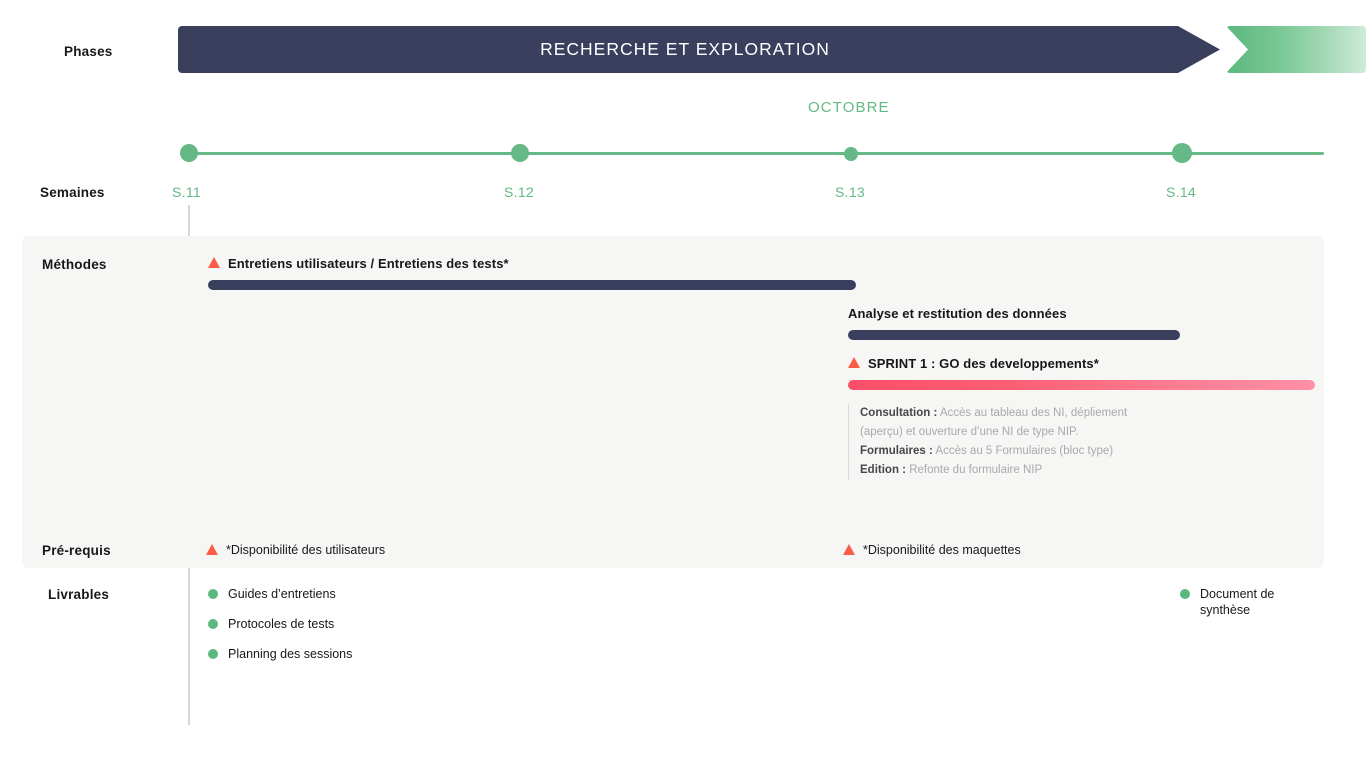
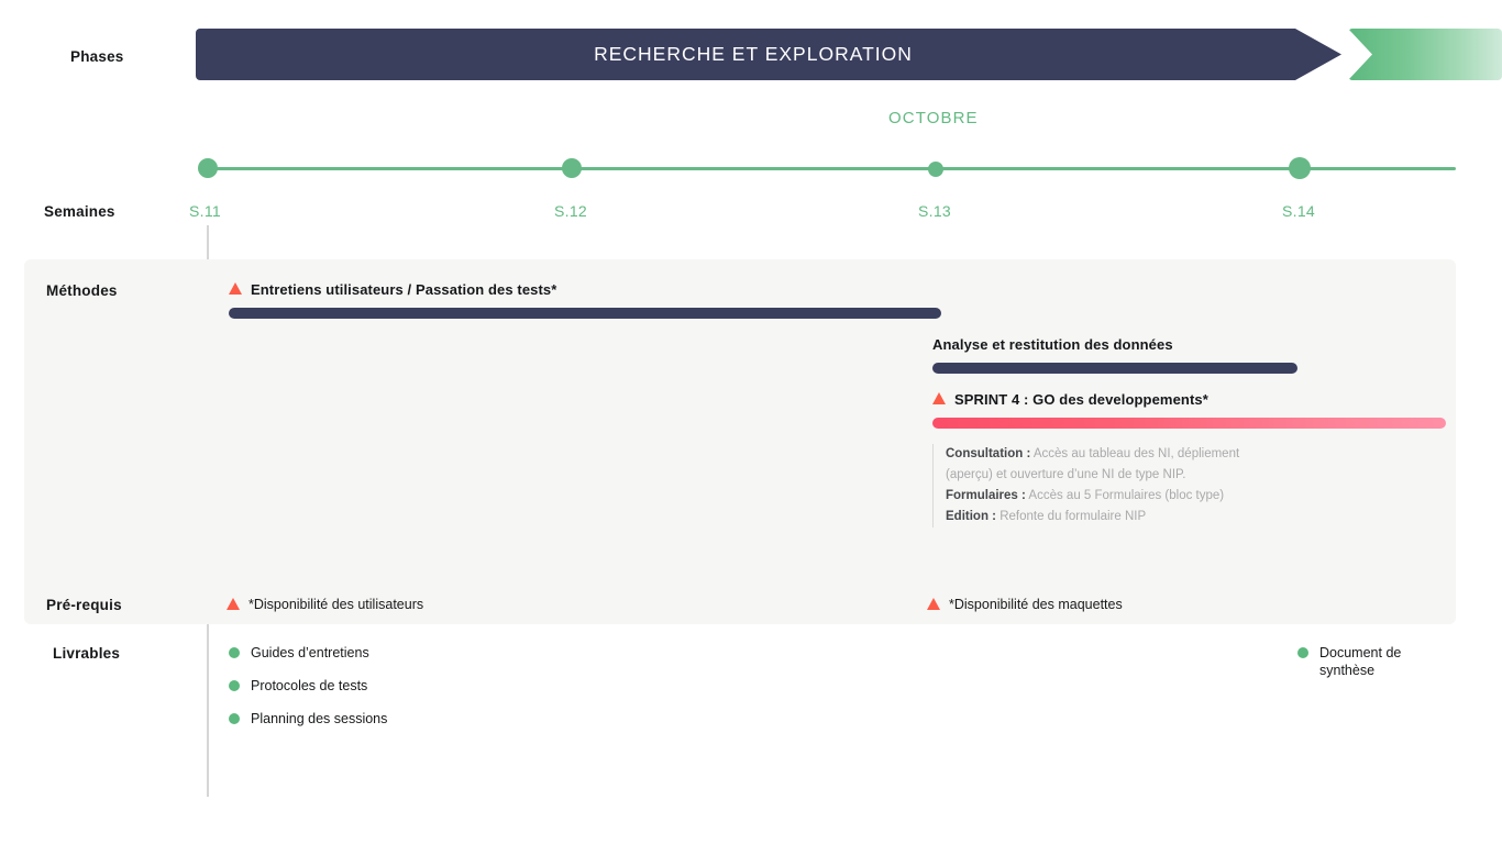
  Phases
  RECHERCHE ET EXPLORATION
  OCTOBRE
  Semaines
  S.11
  S.12
  S.13
  S.14
  Méthodes
- Entretiens utilisateurs / Entretiens des tests*
+ Entretiens utilisateurs / Passation des tests*
  Analyse et restitution des données
- SPRINT 1 : GO des developpements*
+ SPRINT 4 : GO des developpements*
  Consultation : Accès au tableau des NI, dépliement (aperçu) et ouverture d’une NI de type NIP.
  Formulaires : Accès au 5 Formulaires (bloc type)
  Edition : Refonte du formulaire NIP
  Pré-requis
  *Disponibilité des utilisateurs
  *Disponibilité des maquettes
  Livrables
  Guides d’entretiens
  Protocoles de tests
  Planning des sessions
  Document de synthèse
